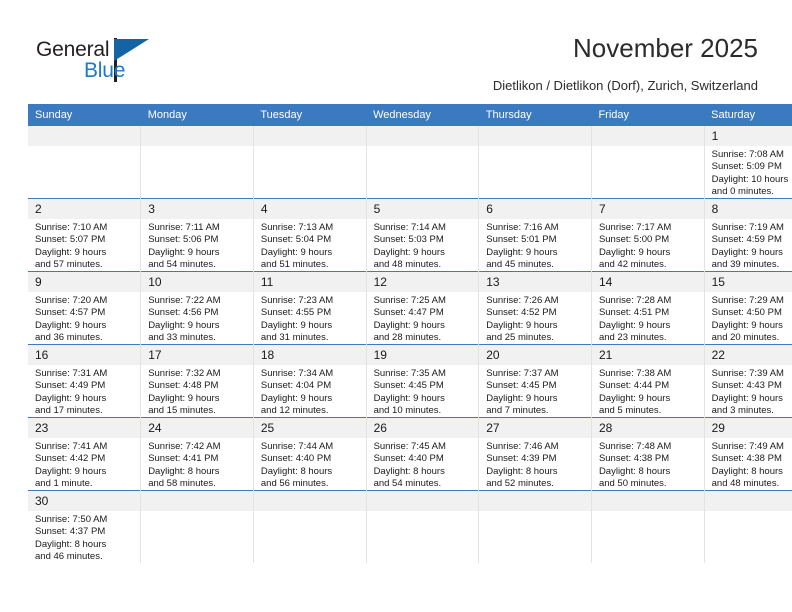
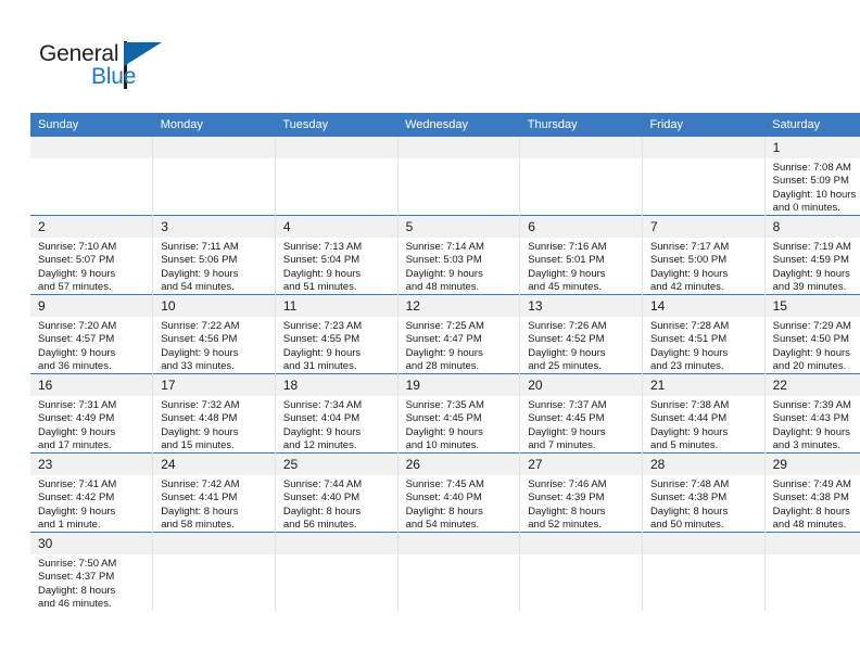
  General
  Blue
- November 2025
- Dietlikon / Dietlikon (Dorf), Zurich, Switzerland
  Sunday	Monday	Tuesday	Wednesday	Thursday	Friday	Saturday
  						1Sunrise: 7:08 AMSunset: 5:09 PMDaylight: 10 hoursand 0 minutes.
  2Sunrise: 7:10 AMSunset: 5:07 PMDaylight: 9 hoursand 57 minutes.	3Sunrise: 7:11 AMSunset: 5:06 PMDaylight: 9 hoursand 54 minutes.	4Sunrise: 7:13 AMSunset: 5:04 PMDaylight: 9 hoursand 51 minutes.	5Sunrise: 7:14 AMSunset: 5:03 PMDaylight: 9 hoursand 48 minutes.	6Sunrise: 7:16 AMSunset: 5:01 PMDaylight: 9 hoursand 45 minutes.	7Sunrise: 7:17 AMSunset: 5:00 PMDaylight: 9 hoursand 42 minutes.	8Sunrise: 7:19 AMSunset: 4:59 PMDaylight: 9 hoursand 39 minutes.
  9Sunrise: 7:20 AMSunset: 4:57 PMDaylight: 9 hoursand 36 minutes.	10Sunrise: 7:22 AMSunset: 4:56 PMDaylight: 9 hoursand 33 minutes.	11Sunrise: 7:23 AMSunset: 4:55 PMDaylight: 9 hoursand 31 minutes.	12Sunrise: 7:25 AMSunset: 4:47 PMDaylight: 9 hoursand 28 minutes.	13Sunrise: 7:26 AMSunset: 4:52 PMDaylight: 9 hoursand 25 minutes.	14Sunrise: 7:28 AMSunset: 4:51 PMDaylight: 9 hoursand 23 minutes.	15Sunrise: 7:29 AMSunset: 4:50 PMDaylight: 9 hoursand 20 minutes.
  16Sunrise: 7:31 AMSunset: 4:49 PMDaylight: 9 hoursand 17 minutes.	17Sunrise: 7:32 AMSunset: 4:48 PMDaylight: 9 hoursand 15 minutes.	18Sunrise: 7:34 AMSunset: 4:04 PMDaylight: 9 hoursand 12 minutes.	19Sunrise: 7:35 AMSunset: 4:45 PMDaylight: 9 hoursand 10 minutes.	20Sunrise: 7:37 AMSunset: 4:45 PMDaylight: 9 hoursand 7 minutes.	21Sunrise: 7:38 AMSunset: 4:44 PMDaylight: 9 hoursand 5 minutes.	22Sunrise: 7:39 AMSunset: 4:43 PMDaylight: 9 hoursand 3 minutes.
  23Sunrise: 7:41 AMSunset: 4:42 PMDaylight: 9 hoursand 1 minute.	24Sunrise: 7:42 AMSunset: 4:41 PMDaylight: 8 hoursand 58 minutes.	25Sunrise: 7:44 AMSunset: 4:40 PMDaylight: 8 hoursand 56 minutes.	26Sunrise: 7:45 AMSunset: 4:40 PMDaylight: 8 hoursand 54 minutes.	27Sunrise: 7:46 AMSunset: 4:39 PMDaylight: 8 hoursand 52 minutes.	28Sunrise: 7:48 AMSunset: 4:38 PMDaylight: 8 hoursand 50 minutes.	29Sunrise: 7:49 AMSunset: 4:38 PMDaylight: 8 hoursand 48 minutes.
  30Sunrise: 7:50 AMSunset: 4:37 PMDaylight: 8 hoursand 46 minutes.
